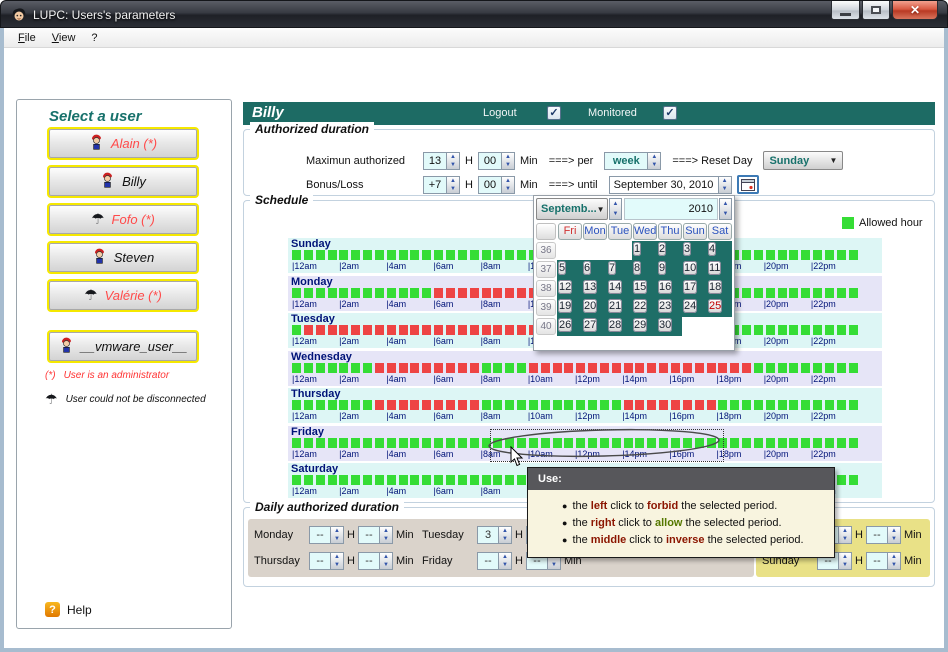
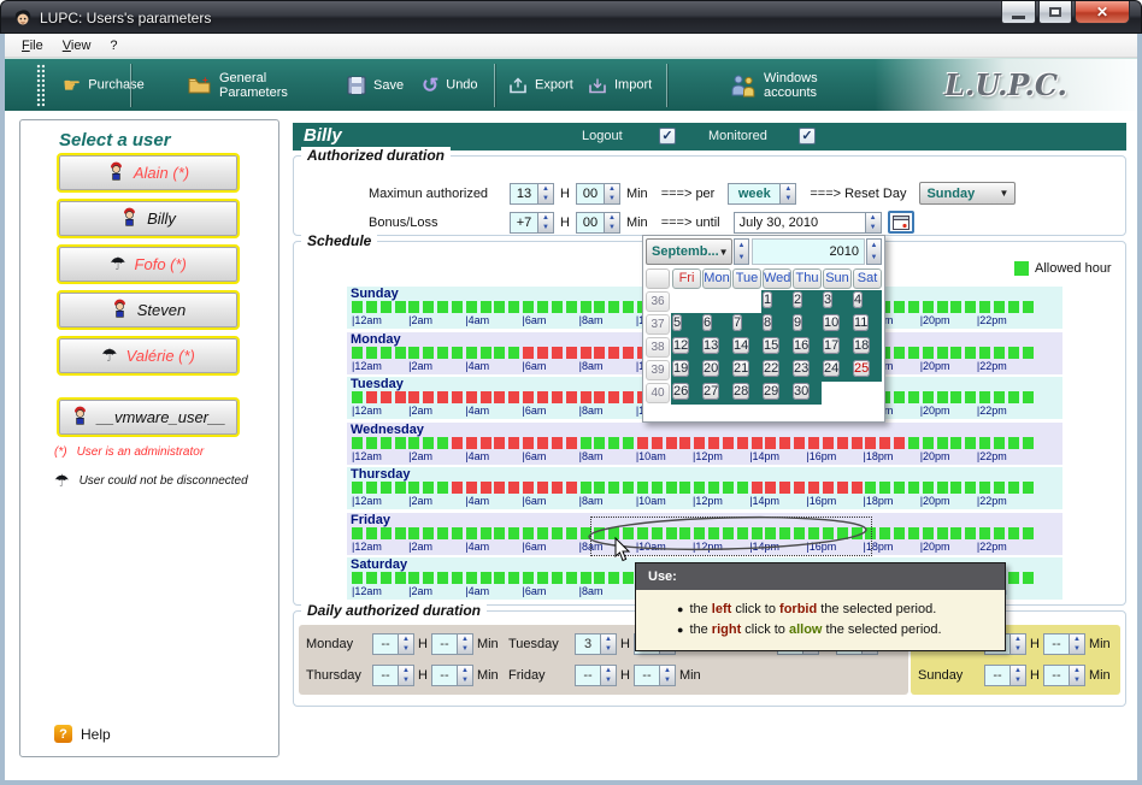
  LUPC: Users's parameters
  ✕
  File
  View
  ?
+ ☛
+ Purchase
+ +
+ General
+ Parameters
+ Save
+ ↺
+ Undo
+ Export
+ Import
+ Windows
+ accounts
+ L.U.P.C.
  Select a user
  Alain (*)
  Billy
  ☂
  Fofo (*)
  Steven
  ☂
  Valérie (*)
  __vmware_user__
  (*)
  User is an administrator
  ☂
  User could not be disconnected
  ?
  Help
  Billy
  Logout
  ✓
  Monitored
  ✓
  Authorized duration
  Maximun authorized
  13
  H
  00
  Min
  ===> per
  week
  ===> Reset Day
  Sunday
  ▼
  Bonus/Loss
  +7
  H
  00
  Min
  ===> until
- September 30, 2010
+ July 30, 2010
  Schedule
  Allowed hour
  Sunday
  |12am
  |2am
  |4am
  |6am
  |8am
  |20pm
  |22pm
  Monday
  |12am
  |2am
  |4am
  |6am
  |8am
  |20pm
  |22pm
  Tuesday
  |12am
  |2am
  |4am
  |6am
  |8am
  |20pm
  |22pm
  Wednesday
  |12am
  |2am
  |4am
  |6am
  |8am
  |10am
  |12pm
  |14pm
  |16pm
  |18pm
  |20pm
  |22pm
  Thursday
  |12am
  |2am
  |4am
  |6am
  |8am
  |10am
  |12pm
  |14pm
  |16pm
  |18pm
  |20pm
  |22pm
  Friday
  |12am
  |2am
  |4am
  |6am
  |8am
  |10am
  |12pm
  |14pm
  |16pm
  |18pm
  |20pm
  |22pm
  Saturday
  |12am
  |2am
  |4am
  |6am
  |8am
  Septemb...
  ▼
  2010
  Fri
  Mon
  Tue
  Wed
  Thu
  Sun
  Sat
  36
  1
  2
  3
  4
  37
  5
  6
  7
  8
  9
  10
  11
  38
  12
  13
  14
  15
  16
  17
  18
  39
  19
  20
  21
  22
  23
  24
  25
  40
  26
  27
  28
  29
  30
  Use:
  ● the left click to forbid the selected period.
  ● the right click to allow the selected period.
- ● the middle click to inverse the selected period.
  Daily authorized duration
  Monday
  --
  H
  --
  Min
  Tuesday
  3
  H
  Thursday
  --
  H
  --
  Min
  Friday
  --
  H
  --
  Min
  H
  --
  Min
  Sunday
  --
  H
  --
  Min
